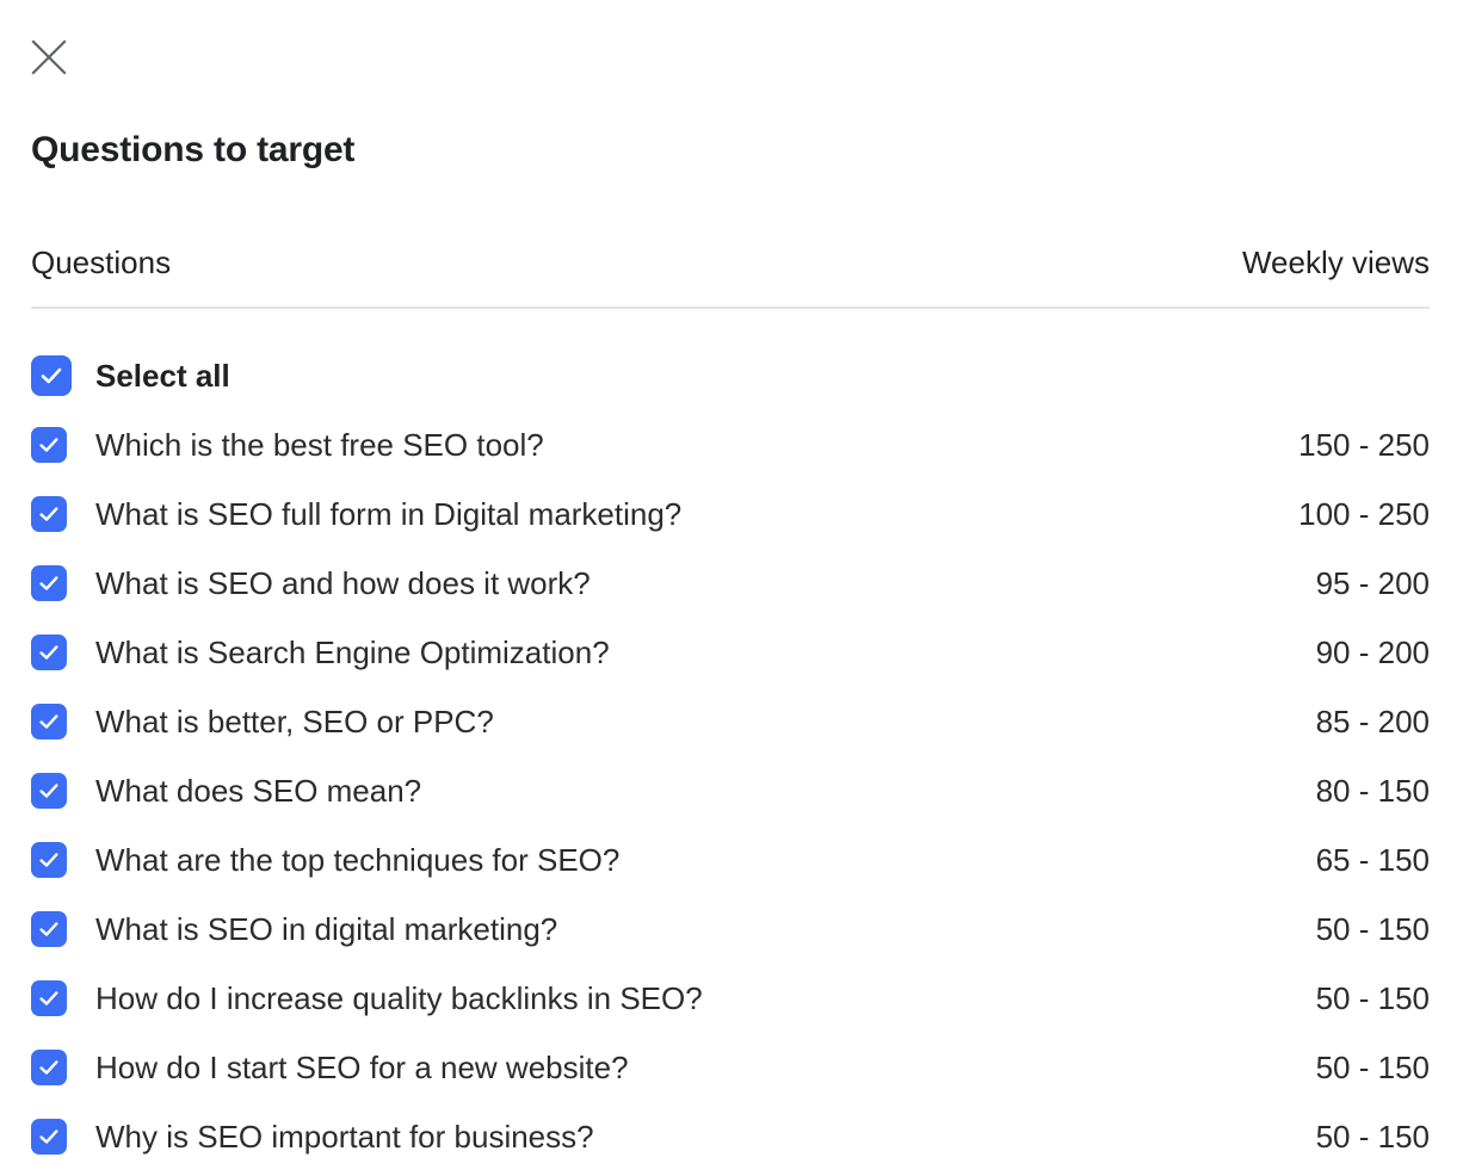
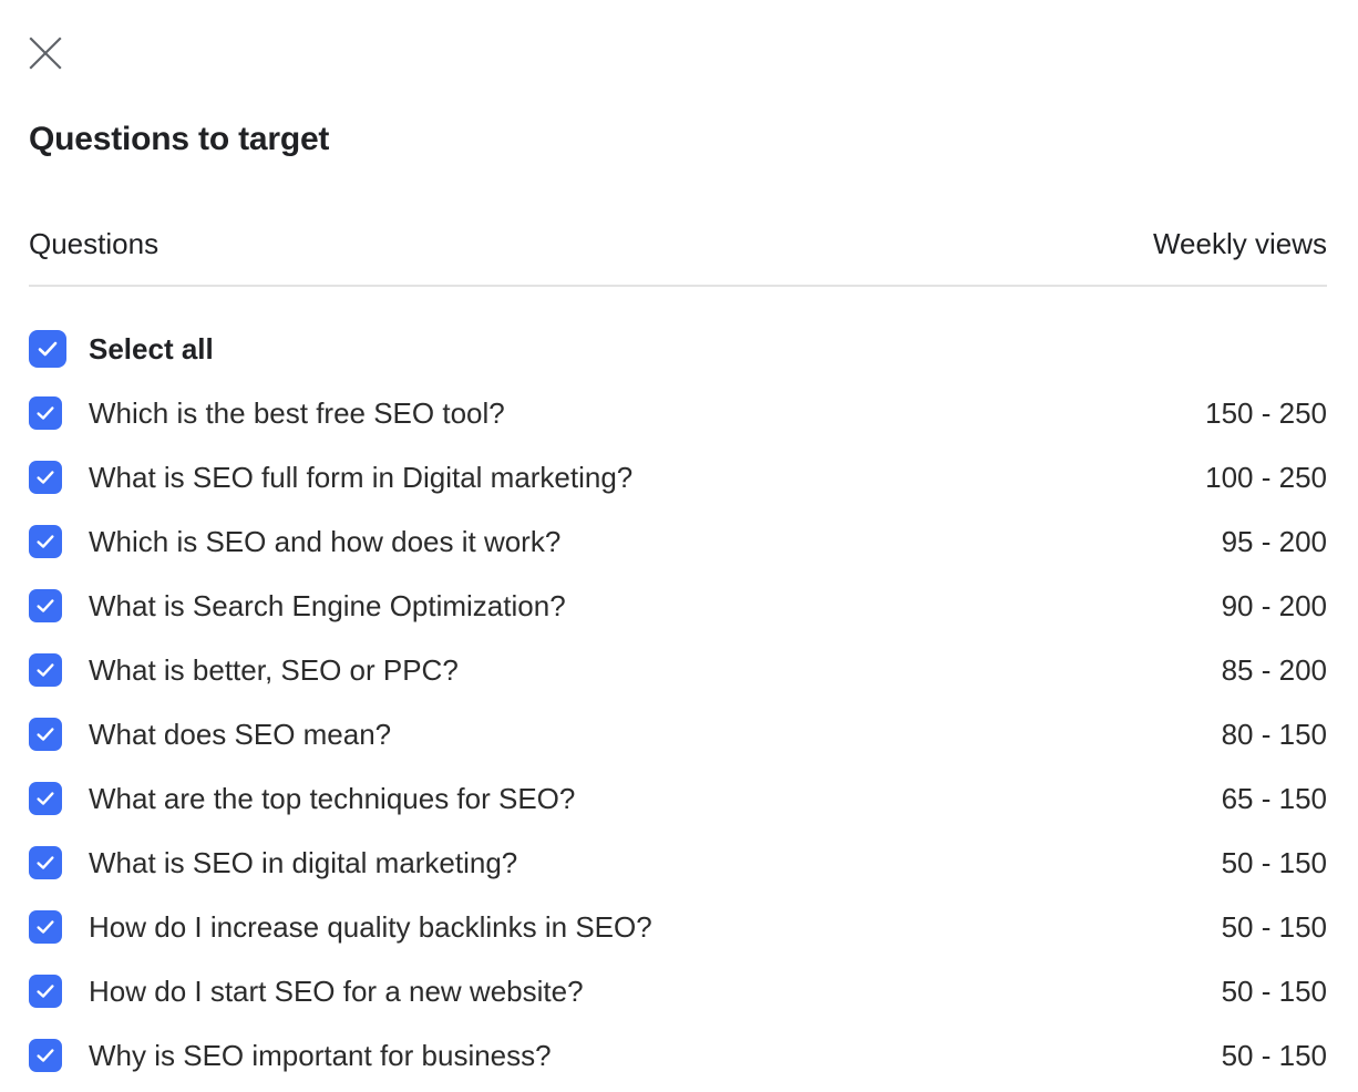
  Questions to target
  Questions
  Weekly views
  Select all
  Which is the best free SEO tool?
  150 - 250
  What is SEO full form in Digital marketing?
  100 - 250
- What is SEO and how does it work?
+ Which is SEO and how does it work?
  95 - 200
  What is Search Engine Optimization?
  90 - 200
  What is better, SEO or PPC?
  85 - 200
  What does SEO mean?
  80 - 150
  What are the top techniques for SEO?
  65 - 150
  What is SEO in digital marketing?
  50 - 150
  How do I increase quality backlinks in SEO?
  50 - 150
  How do I start SEO for a new website?
  50 - 150
  Why is SEO important for business?
  50 - 150
